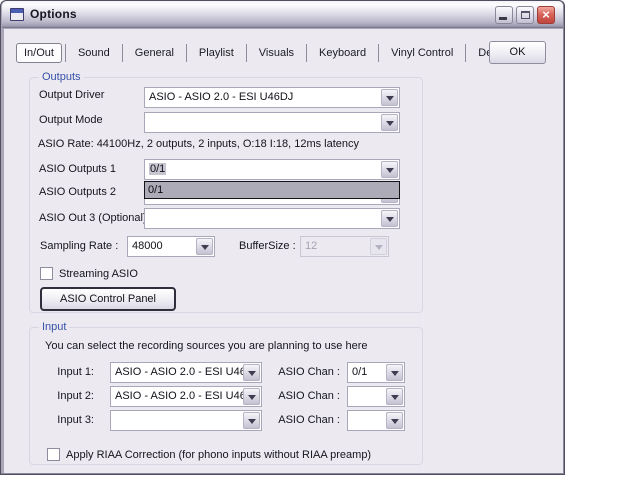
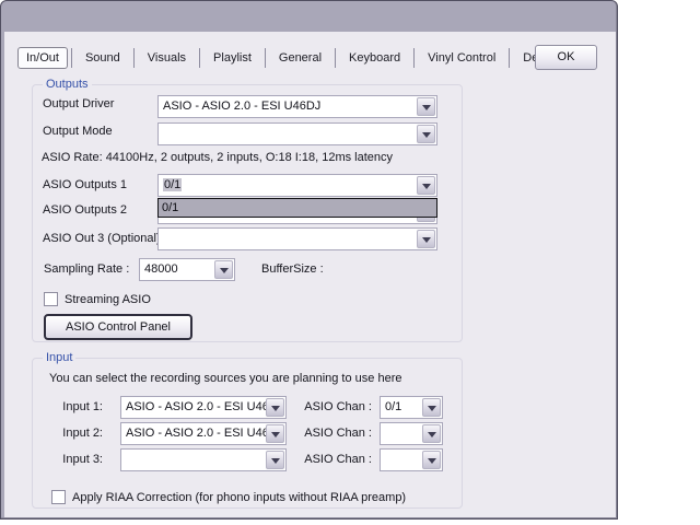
- Options
- ×
  In/Out
  Sound
- General
+ Visuals
  Playlist
- Visuals
+ General
  Keyboard
  Vinyl Control
  OK
  Outputs
  Output Driver
  ASIO - ASIO 2.0 - ESI U46DJ
  Output Mode
  ASIO Rate: 44100Hz, 2 outputs, 2 inputs, O:18 I:18, 12ms latency
  ASIO Outputs 1
  0/1
  ASIO Outputs 2
  0/1
  ASIO Out 3 (Optional
  Sampling Rate :
  48000
  BufferSize :
- 12
  Streaming ASIO
  ASIO Control Panel
  Input
  You can select the recording sources you are planning to use here
  Input 1:
  ASIO - ASIO 2.0 - ESI U4
  ASIO Chan :
  0/1
  Input 2:
  ASIO - ASIO 2.0 - ESI U4
  ASIO Chan :
  Input 3:
  ASIO Chan :
  Apply RIAA Correction (for phono inputs without RIAA preamp)
